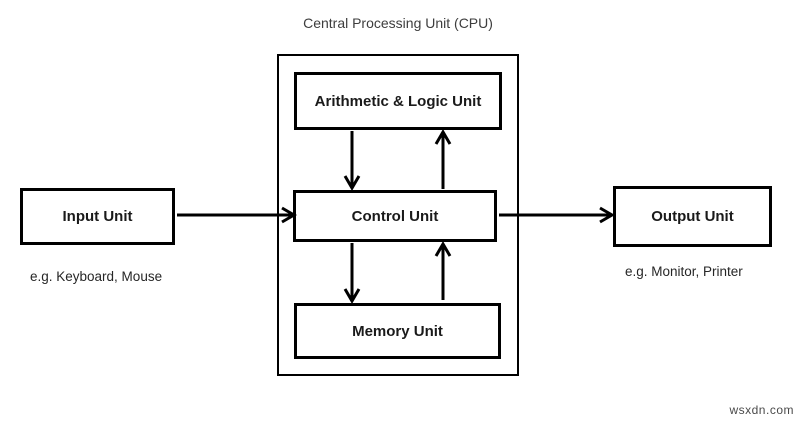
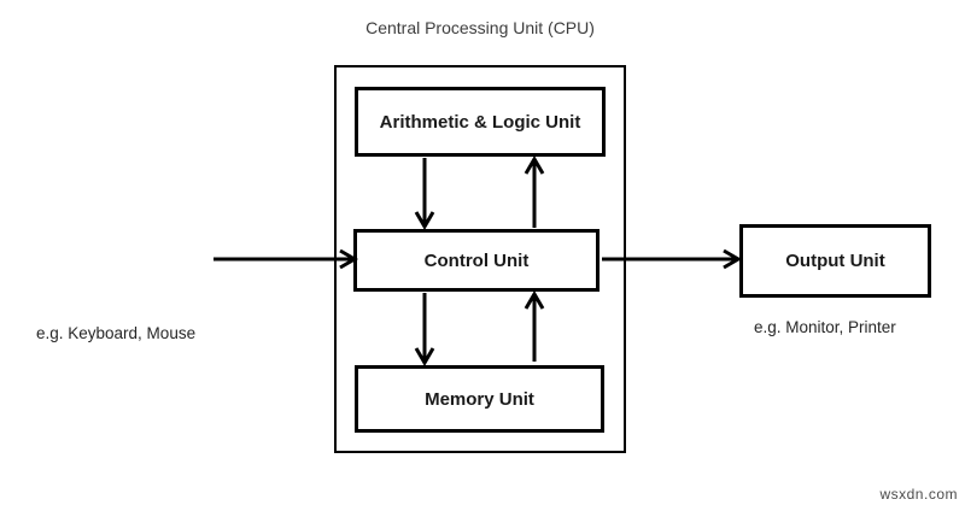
  Central Processing Unit (CPU)
  Arithmetic & Logic Unit
  Control Unit
  Memory Unit
- Input Unit
  Output Unit
  e.g. Keyboard, Mouse
  e.g. Monitor, Printer
  wsxdn.com
